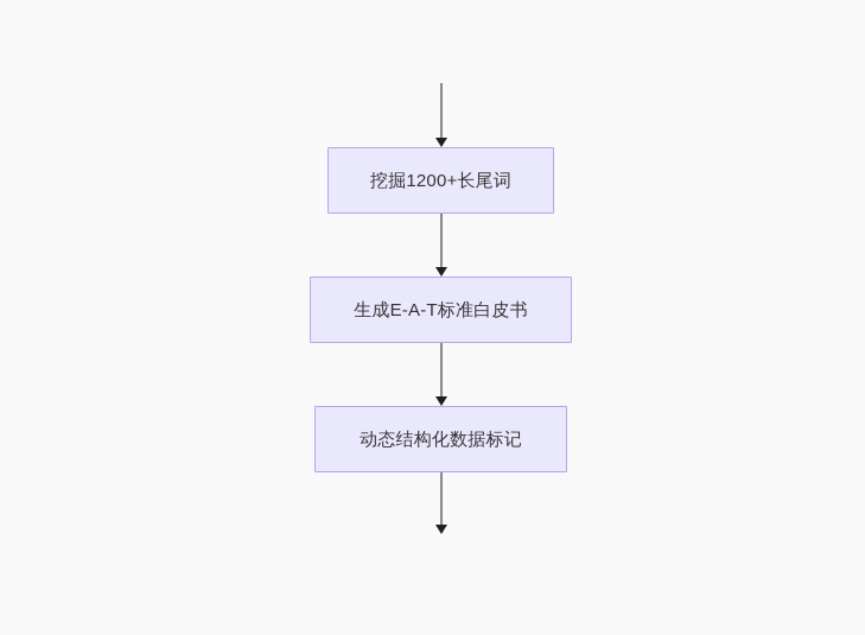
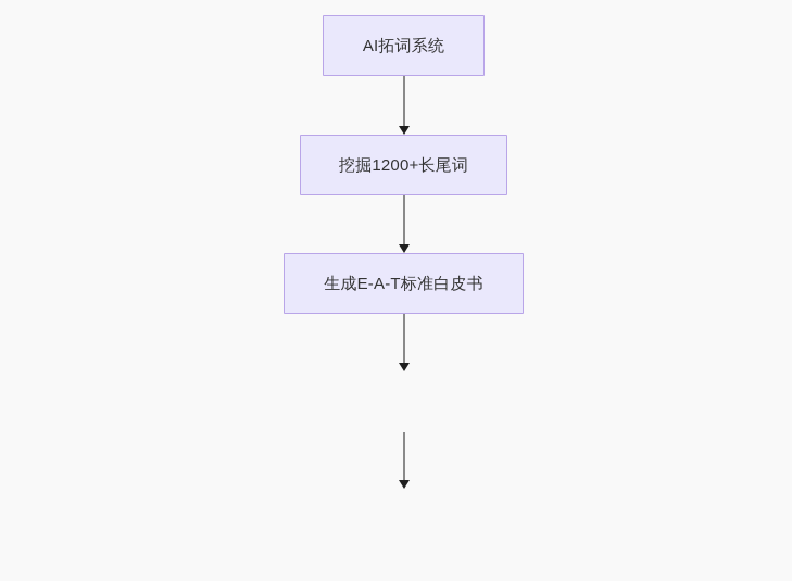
+ AI拓词系统
  挖掘1200+长尾词
  生成E-A-T标准白皮书
- 动态结构化数据标记
